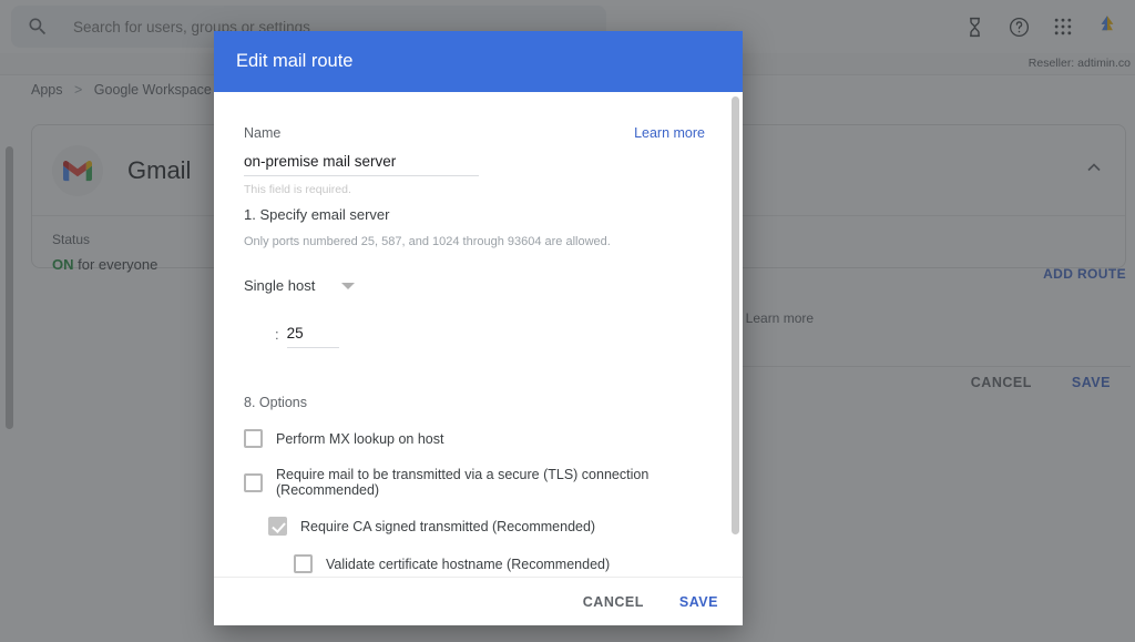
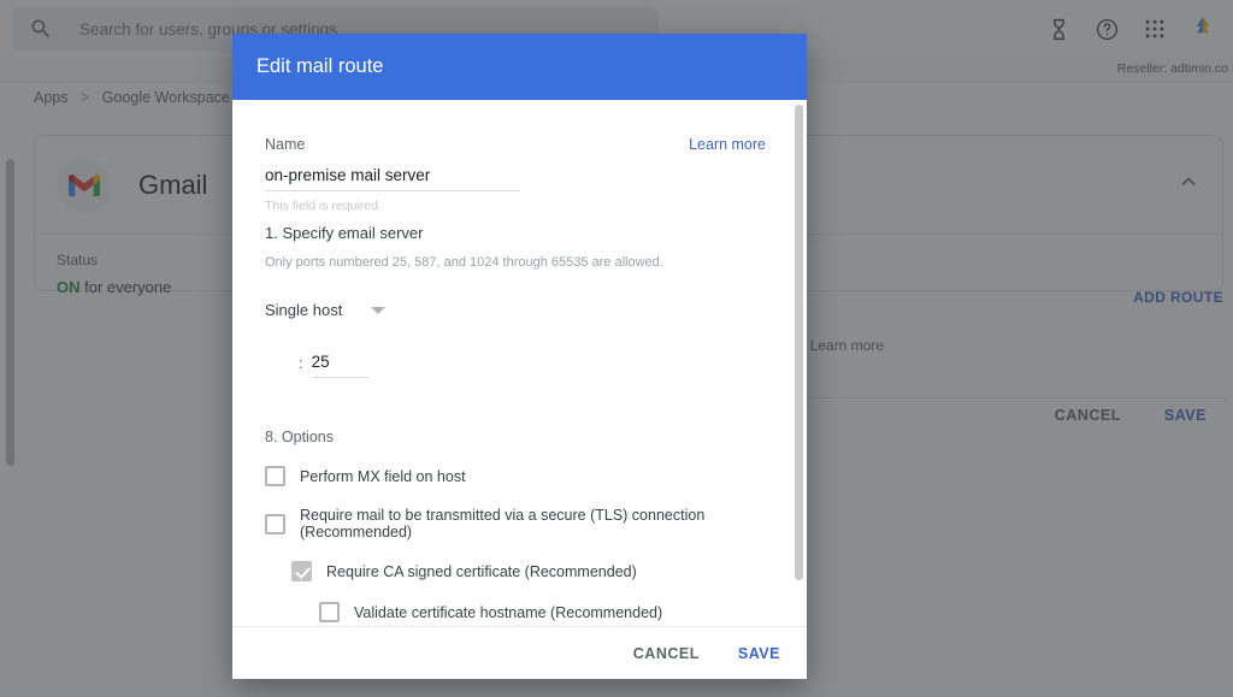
  Search for users, groups or settings
  Reseller: adtimin.co
  Apps > Google Workspace
  Gmail
  Status
  ON for everyone
  ADD ROUTE
  Learn more
  CANCEL
  SAVE
  Edit mail route
  Name
  Learn more
  on-premise mail server
  This field is required.
  1. Specify email server
- Only ports numbered 25, 587, and 1024 through 93604 are allowed.
+ Only ports numbered 25, 587, and 1024 through 65535 are allowed.
  Single host
  :
  25
  8. Options
- Perform MX lookup on host
+ Perform MX field on host
  Require mail to be transmitted via a secure (TLS) connection (Recommended)
- Require CA signed transmitted (Recommended)
+ Require CA signed certificate (Recommended)
  Validate certificate hostname (Recommended)
  CANCEL
  SAVE
